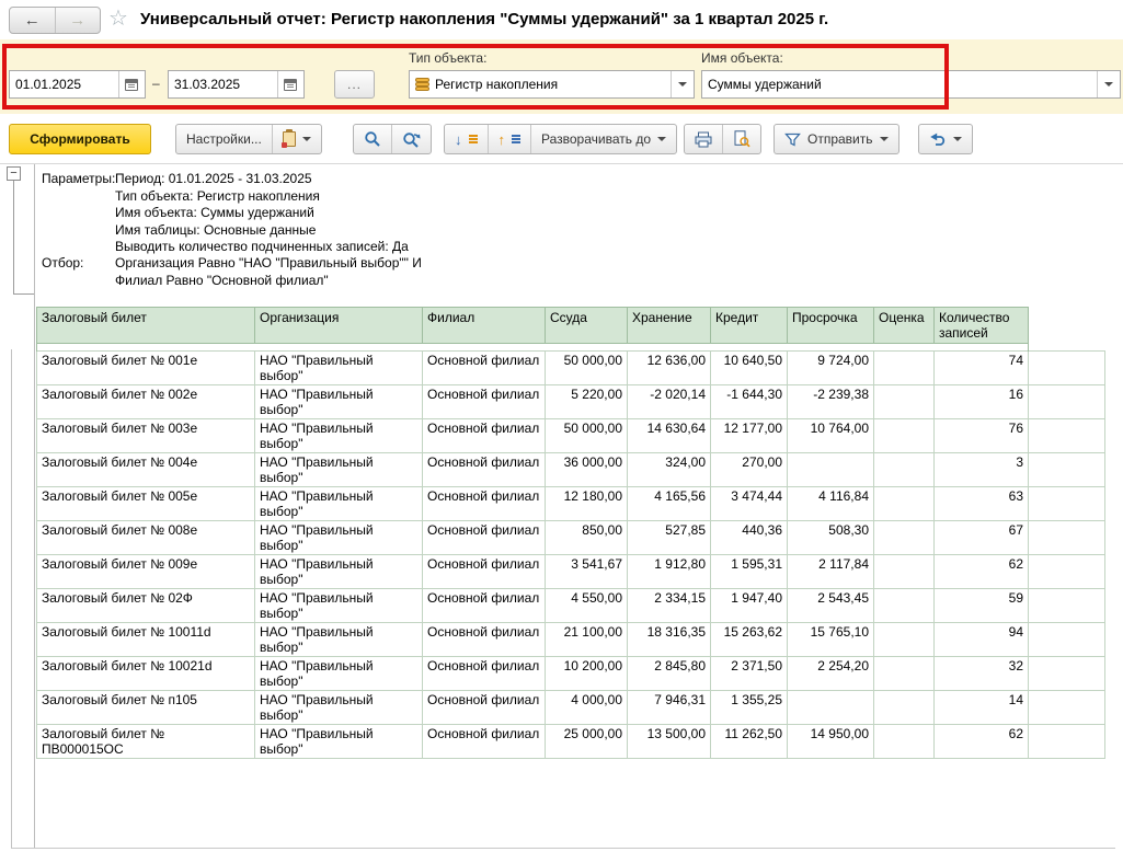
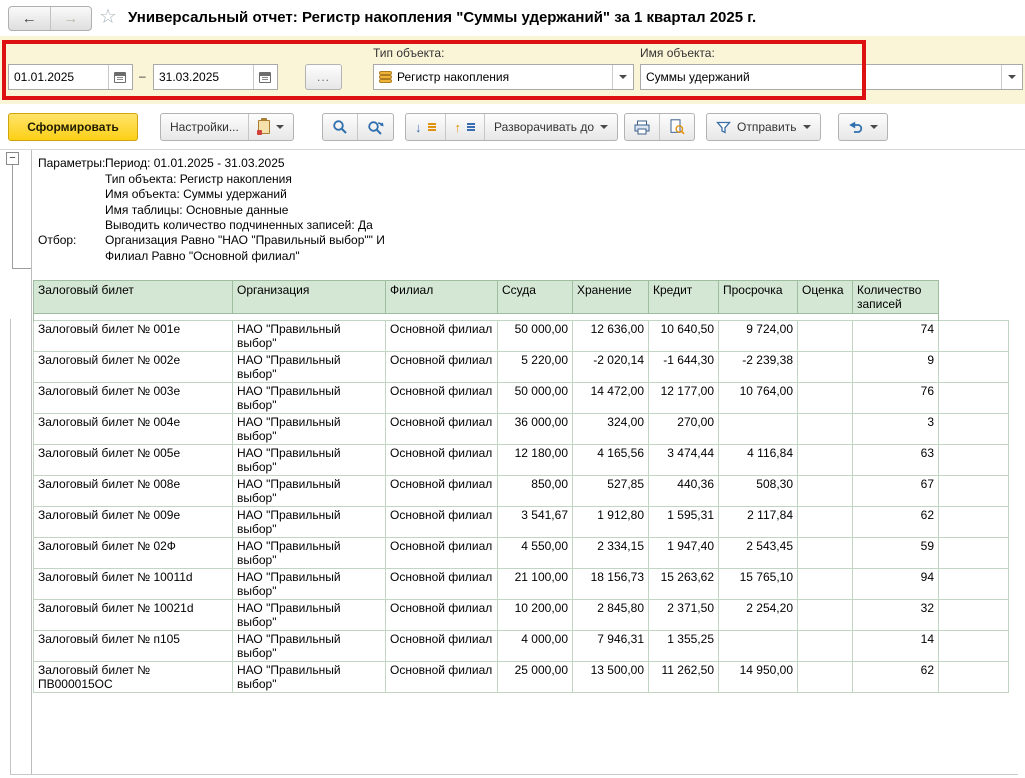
  ←
  →
  ☆
  Универсальный отчет: Регистр накопления "Суммы удержаний" за 1 квартал 2025 г.
  01.01.2025
  –
  31.03.2025
  ...
  Тип объекта:
  Регистр накопления
  Имя объекта:
  Суммы удержаний
  Сформировать
  Настройки...
  ↓
  ↑
  Разворачивать до
  Отправить
  −
  Параметры:
  Период: 01.01.2025 - 31.03.2025
  Тип объекта: Регистр накопления
  Имя объекта: Суммы удержаний
  Имя таблицы: Основные данные
  Выводить количество подчиненных записей: Да
  Отбор:
  Организация Равно "НАО "Правильный выбор"" И
  Филиал Равно "Основной филиал"
  Залоговый билет	Организация	Филиал	Ссуда	Хранение	Кредит	Просрочка	Оценка	Количество записей
  Залоговый билет № 001e	НАО "Правильный выбор"	Основной филиал	50 000,00	12 636,00	10 640,50	9 724,00		74
- Залоговый билет № 002e	НАО "Правильный выбор"	Основной филиал	5 220,00	-2 020,14	-1 644,30	-2 239,38		16
+ Залоговый билет № 002e	НАО "Правильный выбор"	Основной филиал	5 220,00	-2 020,14	-1 644,30	-2 239,38		9
- Залоговый билет № 003e	НАО "Правильный выбор"	Основной филиал	50 000,00	14 630,64	12 177,00	10 764,00		76
+ Залоговый билет № 003e	НАО "Правильный выбор"	Основной филиал	50 000,00	14 472,00	12 177,00	10 764,00		76
  Залоговый билет № 004e	НАО "Правильный выбор"	Основной филиал	36 000,00	324,00	270,00			3
  Залоговый билет № 005e	НАО "Правильный выбор"	Основной филиал	12 180,00	4 165,56	3 474,44	4 116,84		63
  Залоговый билет № 008e	НАО "Правильный выбор"	Основной филиал	850,00	527,85	440,36	508,30		67
  Залоговый билет № 009e	НАО "Правильный выбор"	Основной филиал	3 541,67	1 912,80	1 595,31	2 117,84		62
  Залоговый билет № 02Ф	НАО "Правильный выбор"	Основной филиал	4 550,00	2 334,15	1 947,40	2 543,45		59
- Залоговый билет № 10011d	НАО "Правильный выбор"	Основной филиал	21 100,00	18 316,35	15 263,62	15 765,10		94
+ Залоговый билет № 10011d	НАО "Правильный выбор"	Основной филиал	21 100,00	18 156,73	15 263,62	15 765,10		94
  Залоговый билет № 10021d	НАО "Правильный выбор"	Основной филиал	10 200,00	2 845,80	2 371,50	2 254,20		32
  Залоговый билет № п105	НАО "Правильный выбор"	Основной филиал	4 000,00	7 946,31	1 355,25			14
  Залоговый билет № ПВ000015ОС	НАО "Правильный выбор"	Основной филиал	25 000,00	13 500,00	11 262,50	14 950,00		62
